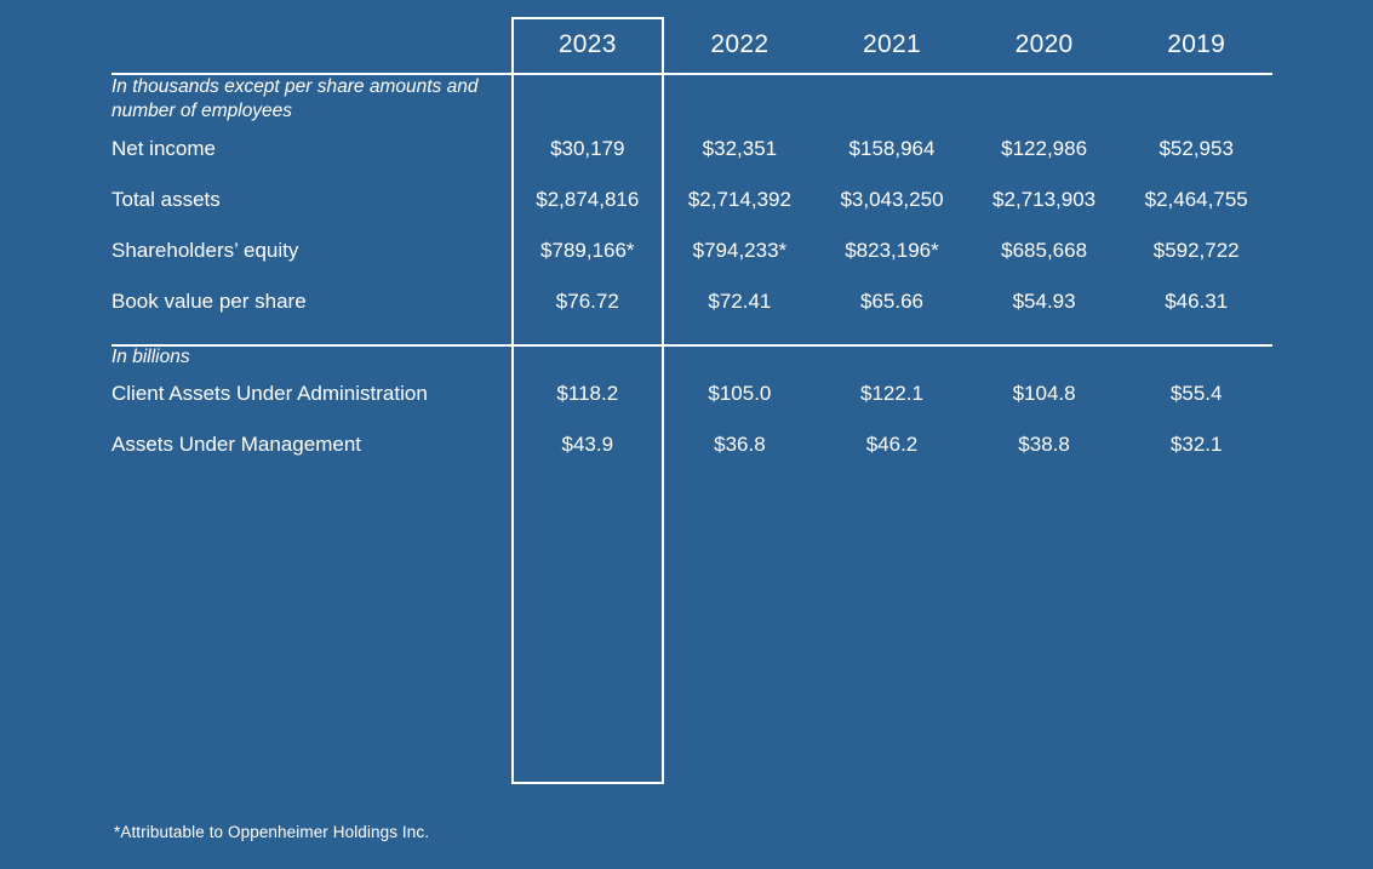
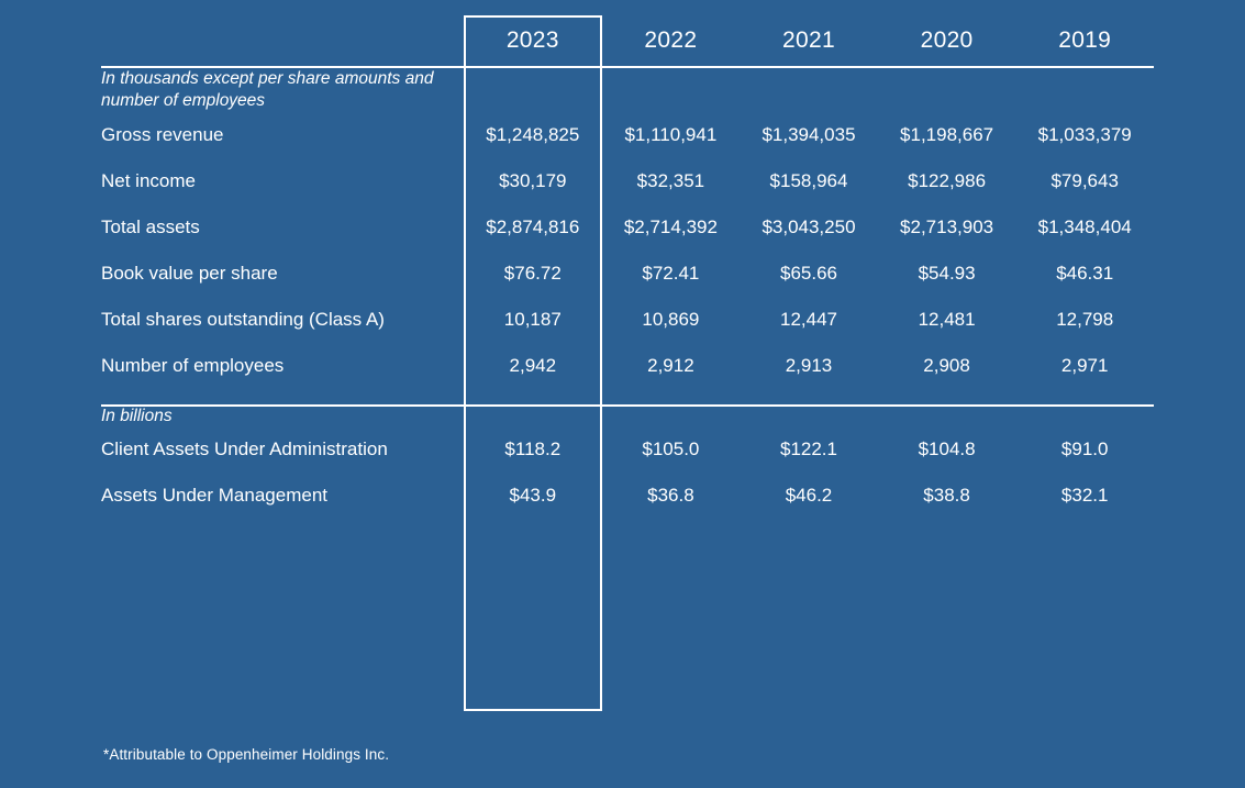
  	2023	2022	2021	2020	2019
  In thousands except per share amounts and number of employees
+ Gross revenue	$1,248,825	$1,110,941	$1,394,035	$1,198,667	$1,033,379
- Net income	$30,179	$32,351	$158,964	$122,986	$52,953
+ Net income	$30,179	$32,351	$158,964	$122,986	$79,643
- Total assets	$2,874,816	$2,714,392	$3,043,250	$2,713,903	$2,464,755
+ Total assets	$2,874,816	$2,714,392	$3,043,250	$2,713,903	$1,348,404
- Shareholders’ equity	$789,166*	$794,233*	$823,196*	$685,668	$592,722
  Book value per share	$76.72	$72.41	$65.66	$54.93	$46.31
+ Total shares outstanding (Class A)	10,187	10,869	12,447	12,481	12,798
+ Number of employees	2,942	2,912	2,913	2,908	2,971
  In billions
- Client Assets Under Administration	$118.2	$105.0	$122.1	$104.8	$55.4
+ Client Assets Under Administration	$118.2	$105.0	$122.1	$104.8	$91.0
  Assets Under Management	$43.9	$36.8	$46.2	$38.8	$32.1
  *Attributable to Oppenheimer Holdings Inc.
